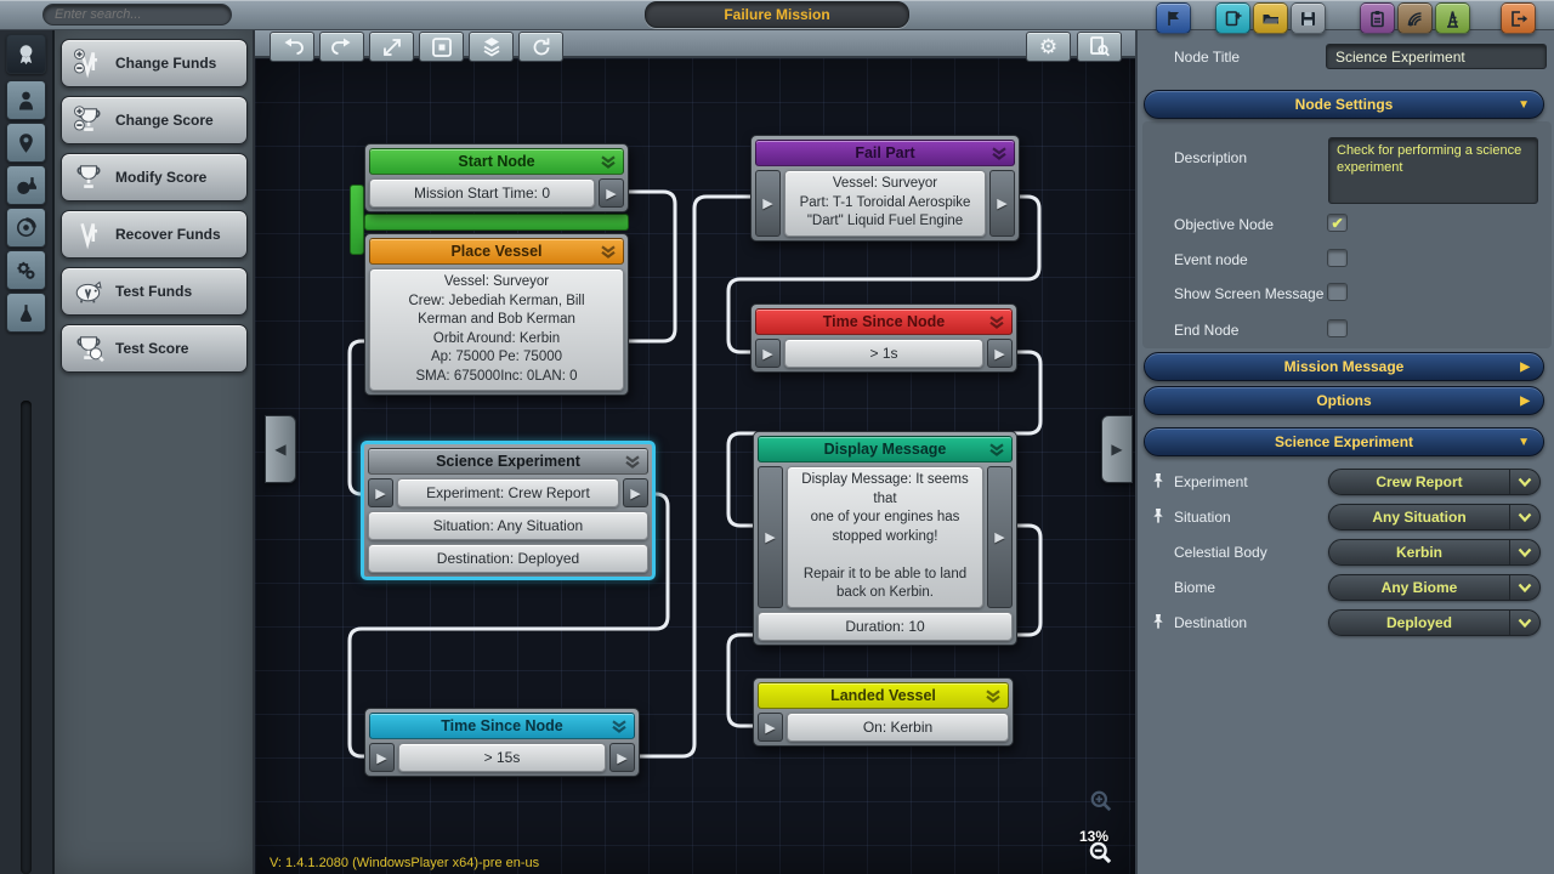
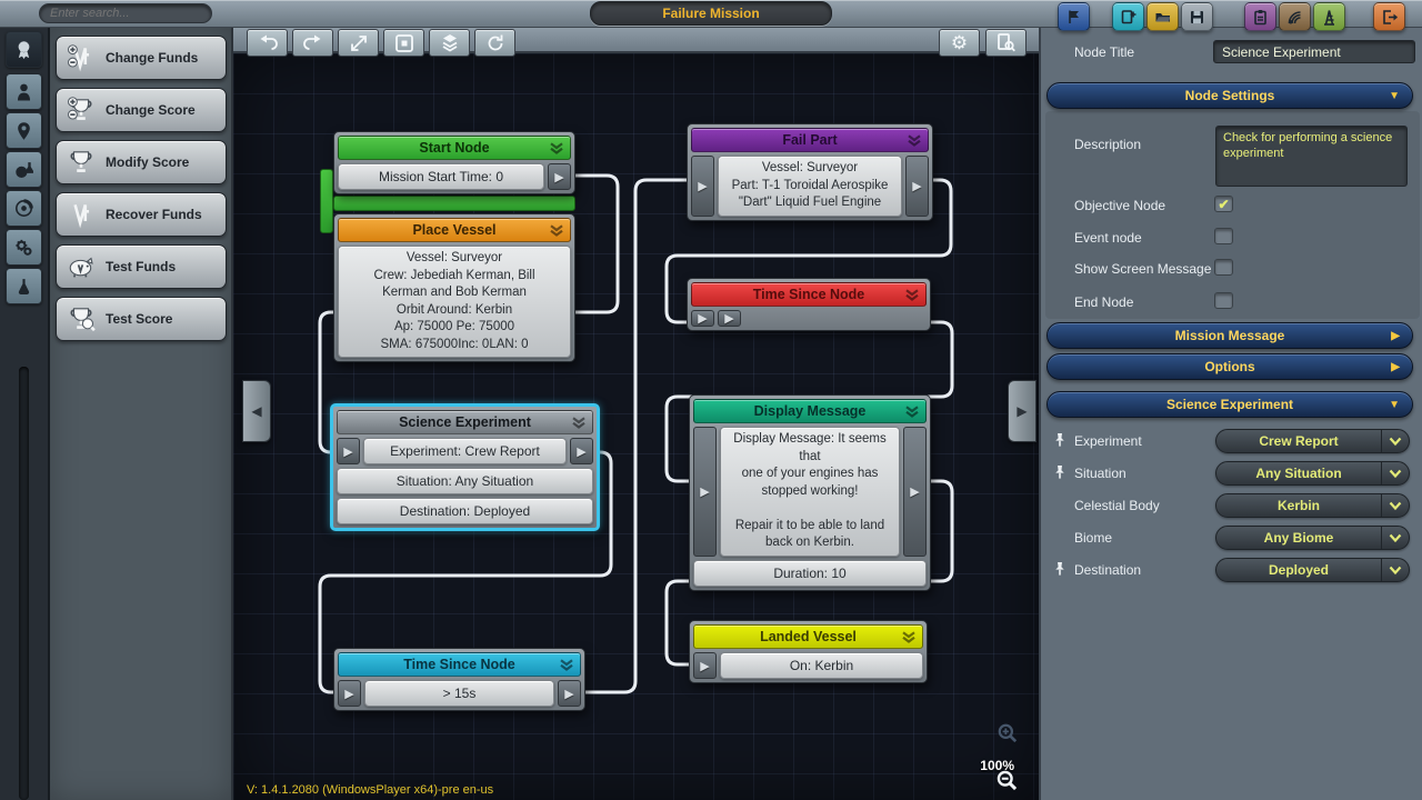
  Enter search...
  Failure Mission
  Change Funds
  Change Score
  Modify Score
  Recover Funds
  Test Funds
  Test Score
  ⚙
  Start Node
  Mission Start Time: 0
  ▶
  Place Vessel
  Vessel: Surveyor
  Crew: Jebediah Kerman, Bill
  Kerman and Bob Kerman
  Orbit Around: Kerbin
  Ap: 75000 Pe: 75000
  SMA: 675000Inc: 0LAN: 0
  Science Experiment
  ▶
  Experiment: Crew Report
  ▶
  Situation: Any Situation
  Destination: Deployed
  Fail Part
  ▶
  Vessel: Surveyor
  Part: T-1 Toroidal Aerospike
  "Dart" Liquid Fuel Engine
  ▶
  Time Since Node
  ▶
- > 1s
  ▶
  Display Message
  ▶
  Display Message: It seems that
  one of your engines has
  stopped working!
  Repair it to be able to land
  back on Kerbin.
  ▶
  Duration: 10
  Landed Vessel
  ▶
  On: Kerbin
  Time Since Node
  ▶
  > 15s
  ▶
  ◀
  ▶
- 13%
+ 100%
  V: 1.4.1.2080 (WindowsPlayer x64)-pre en-us
  Node Title
  Science Experiment
  Node Settings
  ▼
  Description
  Objective Node
  ✔
  Event node
  Show Screen Message
  End Node
  Mission Message
  ▶
  Options
  ▶
  Science Experiment
  ▼
  Experiment
  Crew Report
  Situation
  Any Situation
  Celestial Body
  Kerbin
  Biome
  Any Biome
  Destination
  Deployed
